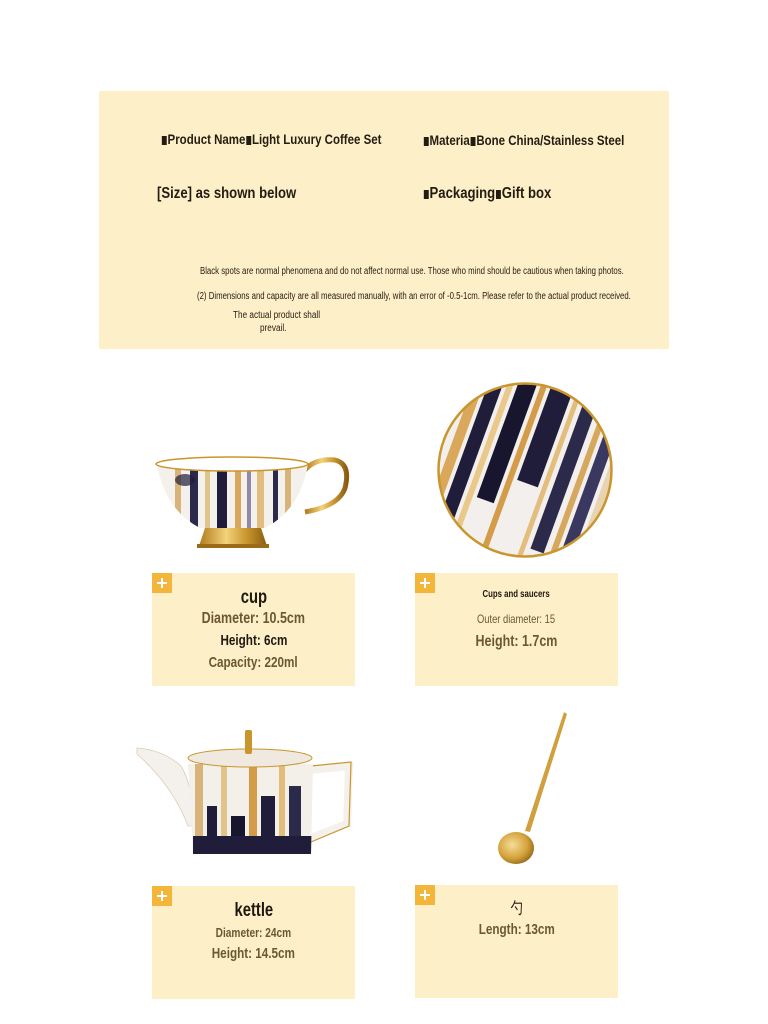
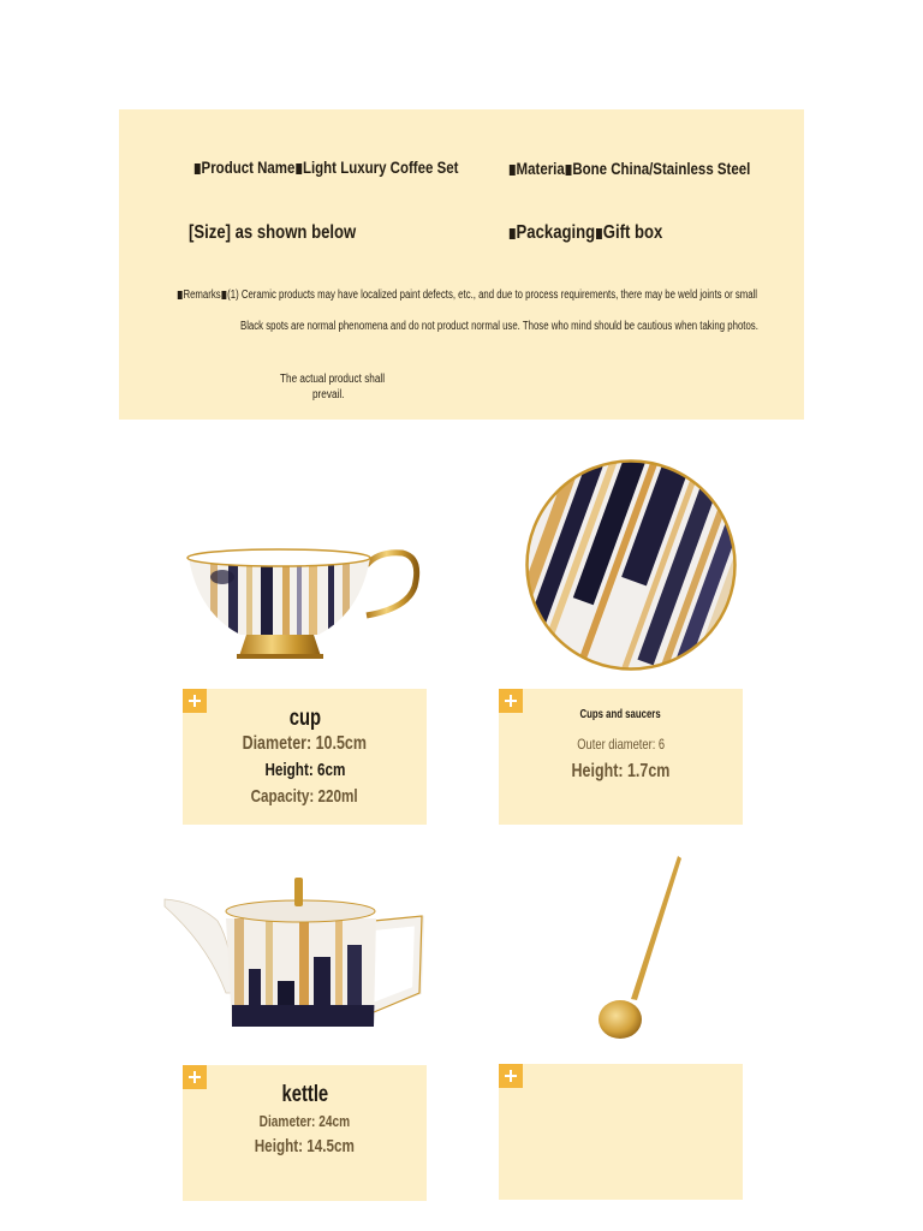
  Product Name Light Luxury Coffee Set
  Materia Bone China/Stainless Steel
  [Size] as shown below
  Packaging Gift box
+ Remarks (1) Ceramic products may have localized paint defects, etc., and due to process requirements, there may be weld joints or small
- Black spots are normal phenomena and do not affect normal use. Those who mind should be cautious when taking photos.
+ Black spots are normal phenomena and do not product normal use. Those who mind should be cautious when taking photos.
- (2) Dimensions and capacity are all measured manually, with an error of -0.5-1cm. Please refer to the actual product received.
  The actual product shall
  prevail.
  cup
  Diameter: 10.5cm
  Height: 6cm
  Capacity: 220ml
  Cups and saucers
- Outer diameter: 15
+ Outer diameter: 6
  Height: 1.7cm
  kettle
  Diameter: 24cm
  Height: 14.5cm
- 勺
- Length: 13cm
